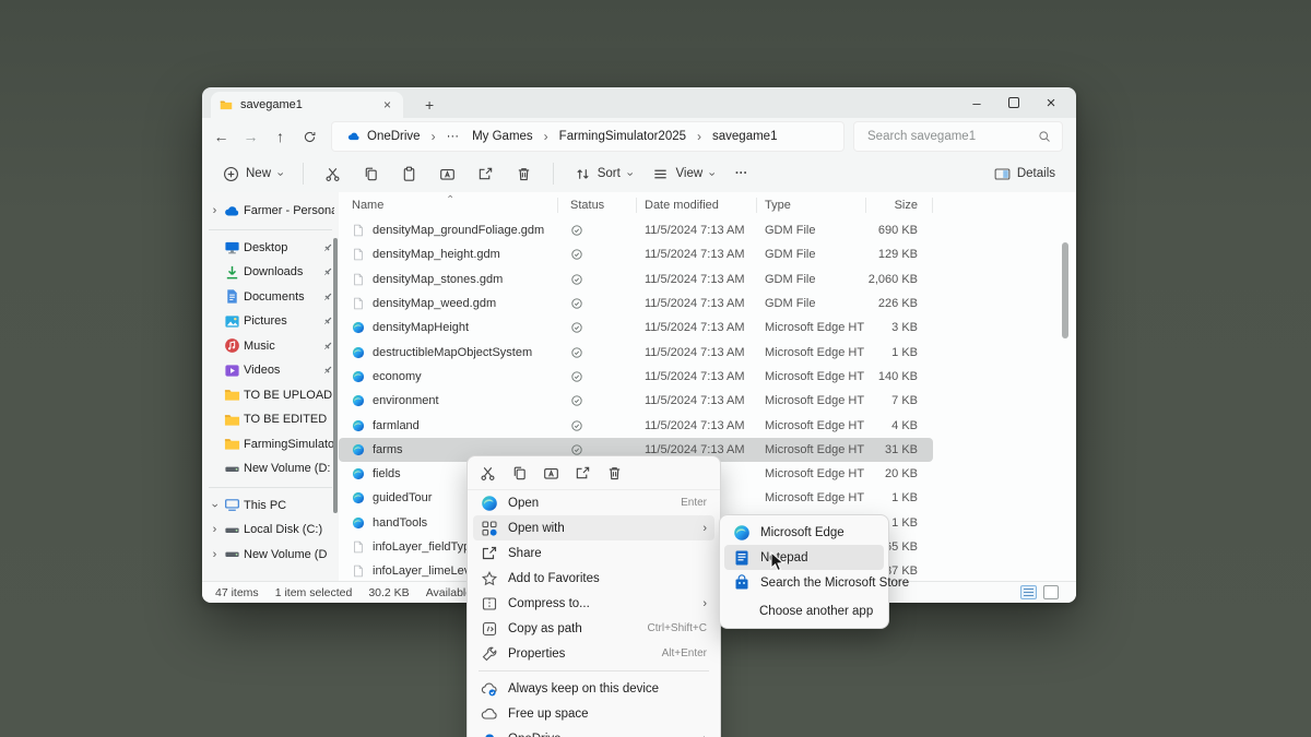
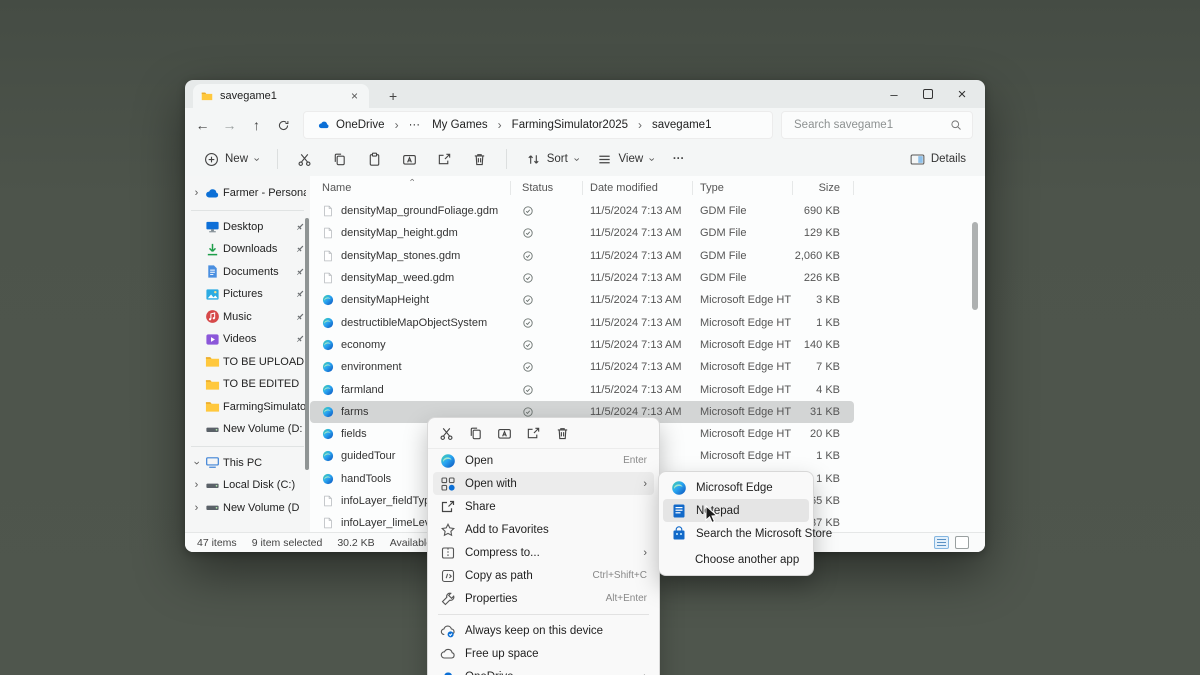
  savegame1
  ×
  +
  –
  ×
  ←
  →
  ↑
  OneDrive
  ›
  ···
  My Games
  ›
  FarmingSimulator2025
  ›
  savegame1
  Search savegame1
  New
  Sort
  View
  ···
  Details
  ›
  Farmer - Person
  Desktop
  Downloads
  Documents
  Pictures
  Music
  Videos
  TO BE UPLOAD
  TO BE EDITED
  FarmingSimulato
  New Volume (D:
  This PC
  ›
  Local Disk (C:)
  ›
  New Volume (D
  Name
  Status
  Date modified
  Type
  Size
  densityMap_groundFoliage.gdm
  11/5/2024 7:13 AM
  GDM File
  690 KB
  densityMap_height.gdm
  11/5/2024 7:13 AM
  GDM File
  129 KB
  densityMap_stones.gdm
  11/5/2024 7:13 AM
  GDM File
  2,060 KB
  densityMap_weed.gdm
  11/5/2024 7:13 AM
  GDM File
  226 KB
  densityMapHeight
  11/5/2024 7:13 AM
  Microsoft Edge HT
  3 KB
  destructibleMapObjectSystem
  11/5/2024 7:13 AM
  Microsoft Edge HT
  1 KB
  economy
  11/5/2024 7:13 AM
  Microsoft Edge HT
  140 KB
  environment
  11/5/2024 7:13 AM
  Microsoft Edge HT
  7 KB
  farmland
  11/5/2024 7:13 AM
  Microsoft Edge HT
  4 KB
  farms
  11/5/2024 7:13 AM
  Microsoft Edge HT
  31 KB
  fields
  Microsoft Edge HT
  20 KB
  guidedTour
  Microsoft Edge HT
  1 KB
  handTools
  1 KB
  infoLayer_fieldTy
  5 KB
  47 items
- 1 item selected
+ 9 item selected
  30.2 KB
  Open
  Enter
  Open with
  ›
  Share
  Add to Favorites
  Compress to...
  ›
  Copy as path
  Ctrl+Shift+C
  Properties
  Alt+Enter
  Always keep on this device
  Free up space
  Microsoft Edge
  Ntepad
  Search the Microsoft Store
  Choose another app
